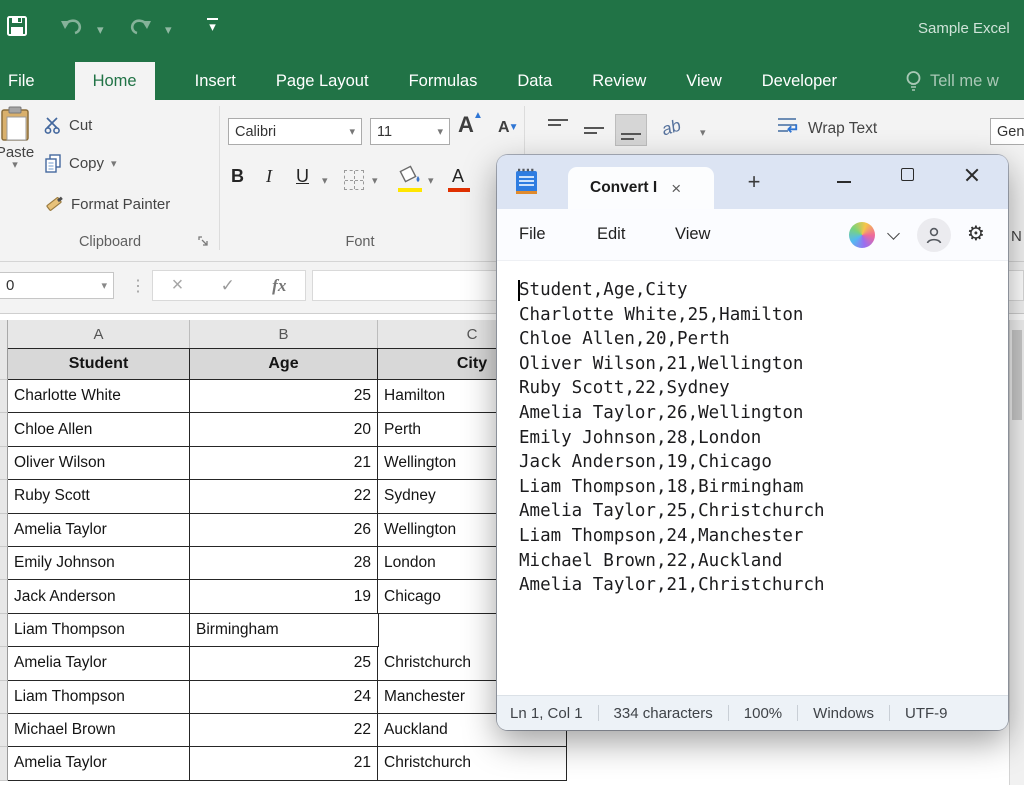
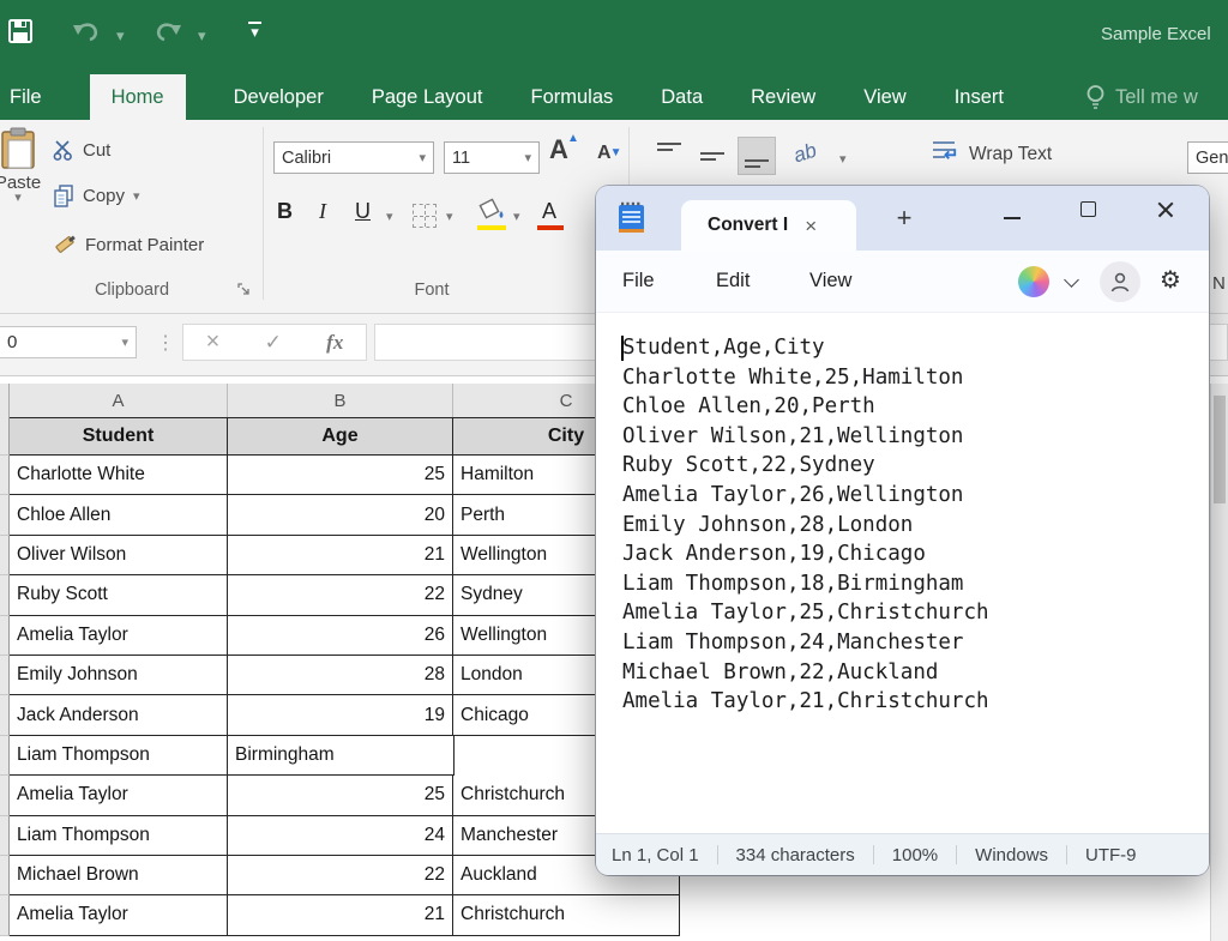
  ▾
  ▾
  ▾
  Sample Excel
  File
  Home
- Insert
+ Developer
  Page Layout
  Formulas
  Data
  Review
  View
- Developer
+ Insert
  Tell me w
  Paste
  ▾
  Cut
  Copy
  ▾
  Format Painter
  Clipboard
  Calibri
  ▾
  11
  ▾
  A
  ▲
  A
  ▼
  B
  I
  U
  ▾
  ▾
  ▾
  A
  Font
  ▾
  ↵
  Wrap Text
  0
  ▾
  ⋮
  ×
  ✓
  fx
  A
  B
  C
  Student
  Age
  City
  Charlotte White
  25
  Hamilton
  Chloe Allen
  20
  Perth
  Oliver Wilson
  21
  Wellington
  Ruby Scott
  22
  Sydney
  Amelia Taylor
  26
  Wellington
  Emily Johnson
  28
  London
  Jack Anderson
  19
  Chicago
  Liam Thompson
  Birmingham
  Amelia Taylor
  25
  Christchurch
  Liam Thompson
  24
  Manchester
  Michael Brown
  22
  Auckland
  Amelia Taylor
  21
  Christchurch
  N
  Convert I
  ×
  +
  File
  Edit
  View
  ⚙
  Student,Age,City
  Charlotte White,25,Hamilton
  Chloe Allen,20,Perth
  Oliver Wilson,21,Wellington
  Ruby Scott,22,Sydney
  Amelia Taylor,26,Wellington
  Emily Johnson,28,London
  Jack Anderson,19,Chicago
  Liam Thompson,18,Birmingham
  Amelia Taylor,25,Christchurch
  Liam Thompson,24,Manchester
  Michael Brown,22,Auckland
  Amelia Taylor,21,Christchurch
  Ln 1, Col 1
  334 characters
  100%
  Windows
  UTF-9
